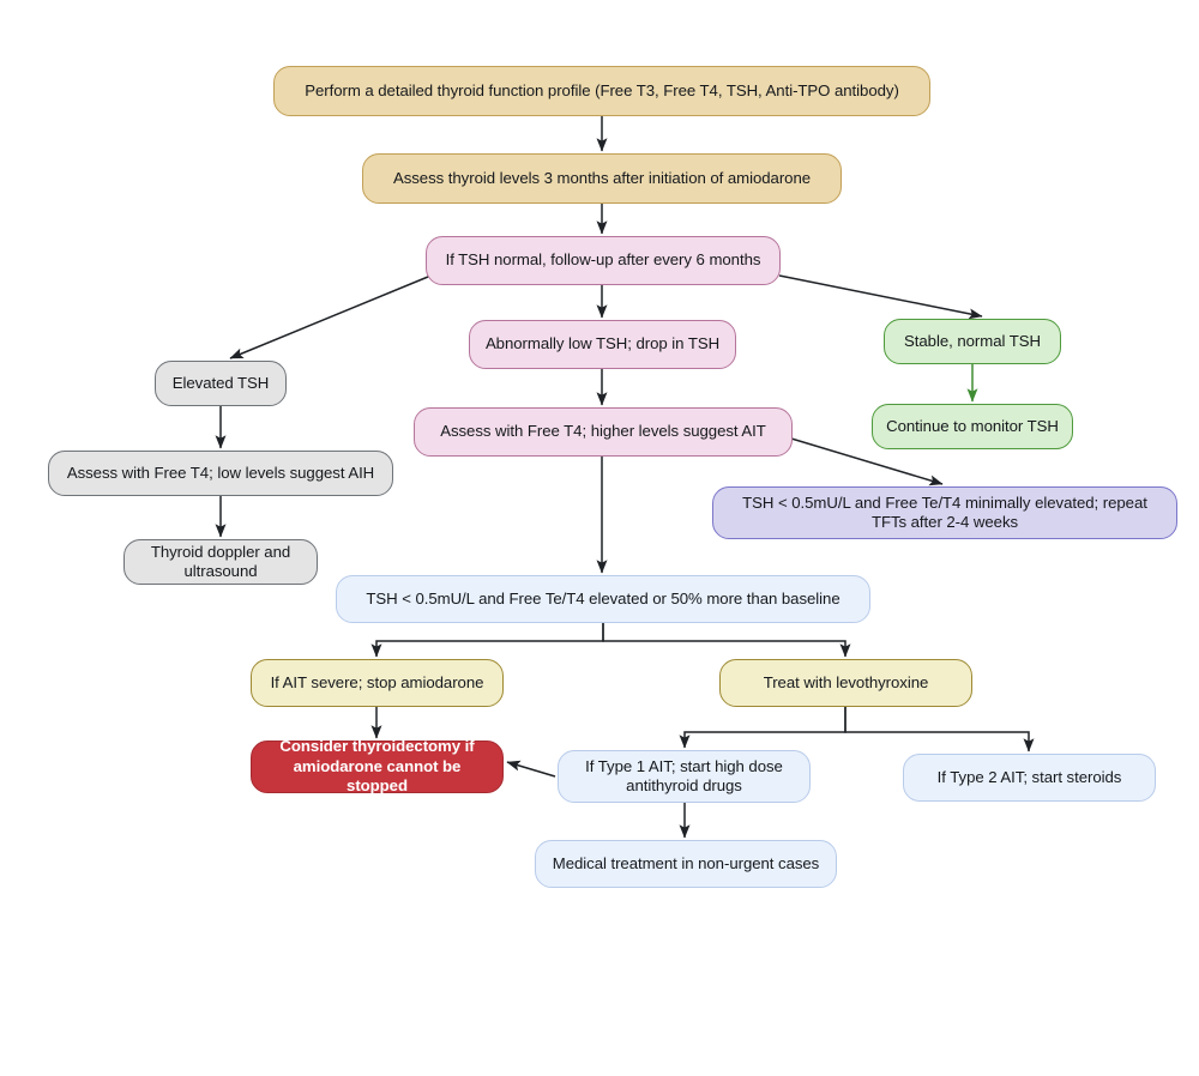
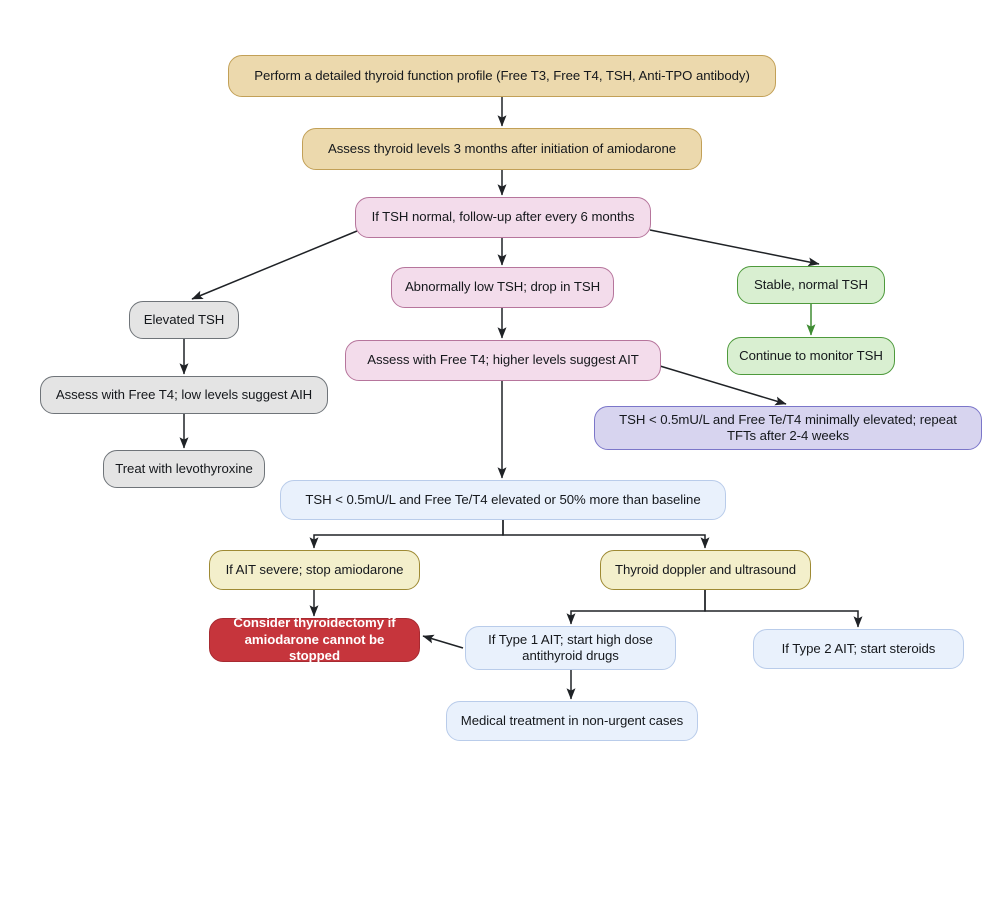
  Perform a detailed thyroid function profile (Free T3, Free T4, TSH, Anti-TPO antibody)
  Assess thyroid levels 3 months after initiation of amiodarone
  If TSH normal, follow-up after every 6 months
  Elevated TSH
  Abnormally low TSH; drop in TSH
  Stable, normal TSH
  Assess with Free T4; higher levels suggest AIT
  Continue to monitor TSH
  Assess with Free T4; low levels suggest AIH
  TSH < 0.5mU/L and Free Te/T4 minimally elevated; repeat TFTs after 2-4 weeks
- Thyroid doppler and ultrasound
+ Treat with levothyroxine
  TSH < 0.5mU/L and Free Te/T4 elevated or 50% more than baseline
  If AIT severe; stop amiodarone
- Treat with levothyroxine
+ Thyroid doppler and ultrasound
  Consider thyroidectomy if amiodarone cannot be stopped
  If Type 1 AIT; start high dose antithyroid drugs
  If Type 2 AIT; start steroids
  Medical treatment in non-urgent cases
